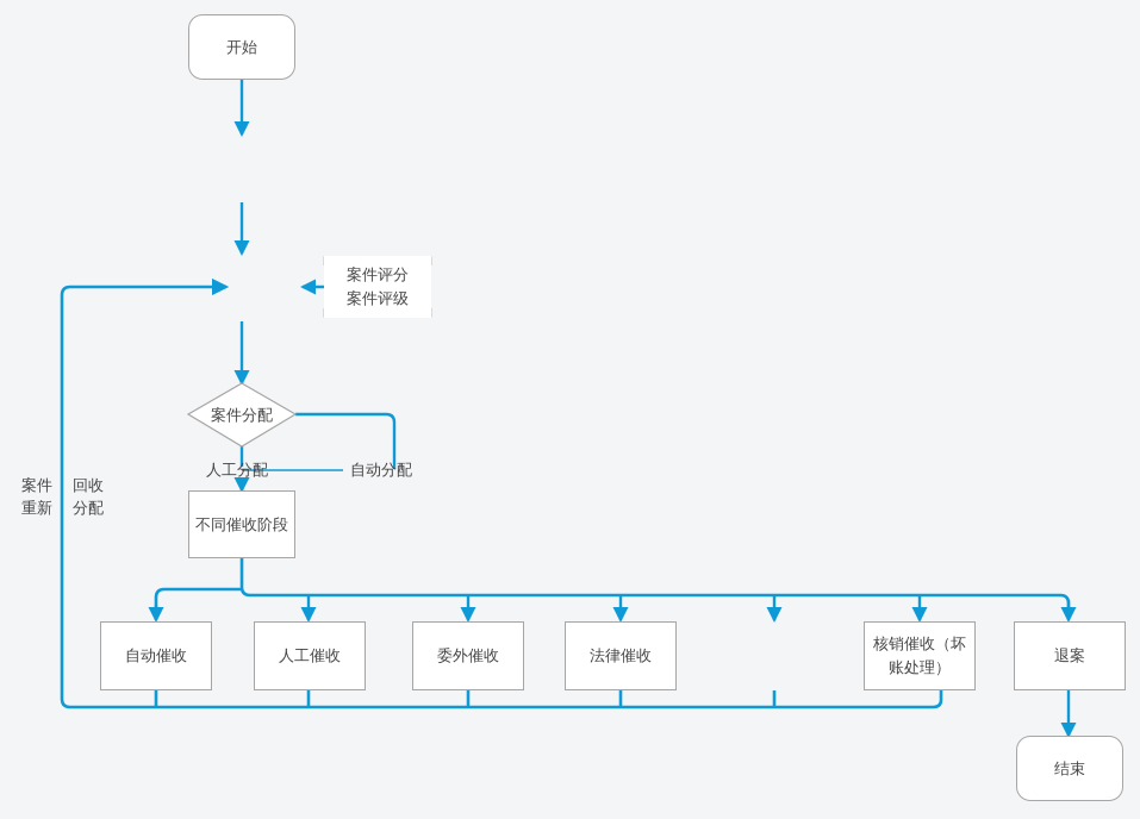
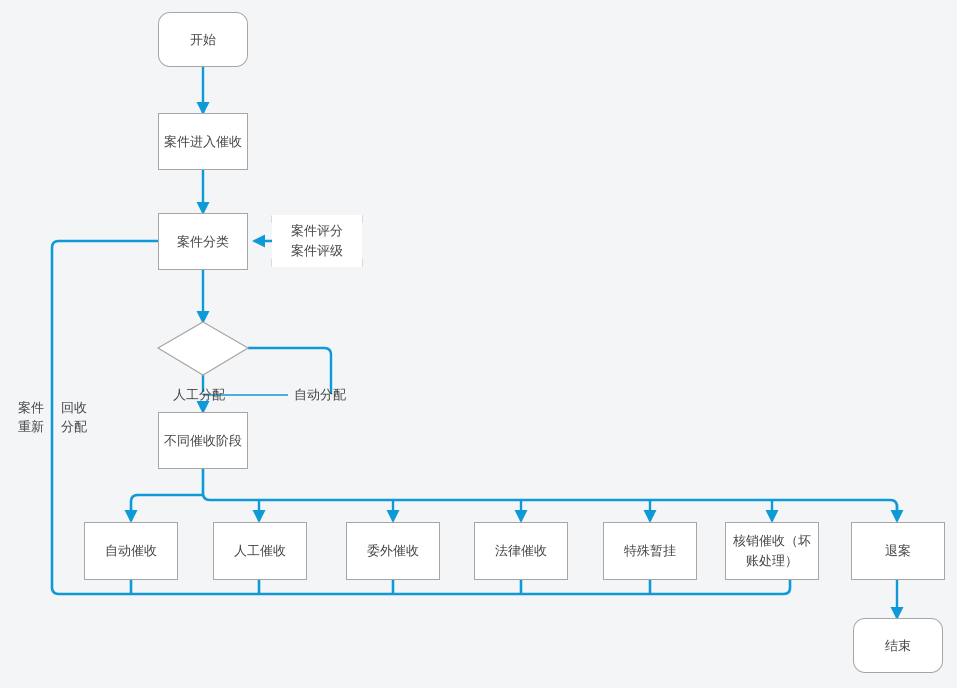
  开始
+ 案件进入催收
+ 案件分类
  案件评分
  案件评级
- 案件分配
  不同催收阶段
  自动催收
  人工催收
  委外催收
  法律催收
+ 特殊暂挂
  核销催收（坏
  账处理）
  退案
  结束
  人工分配
  自动分配
  案件
  重新
  回收
  分配
